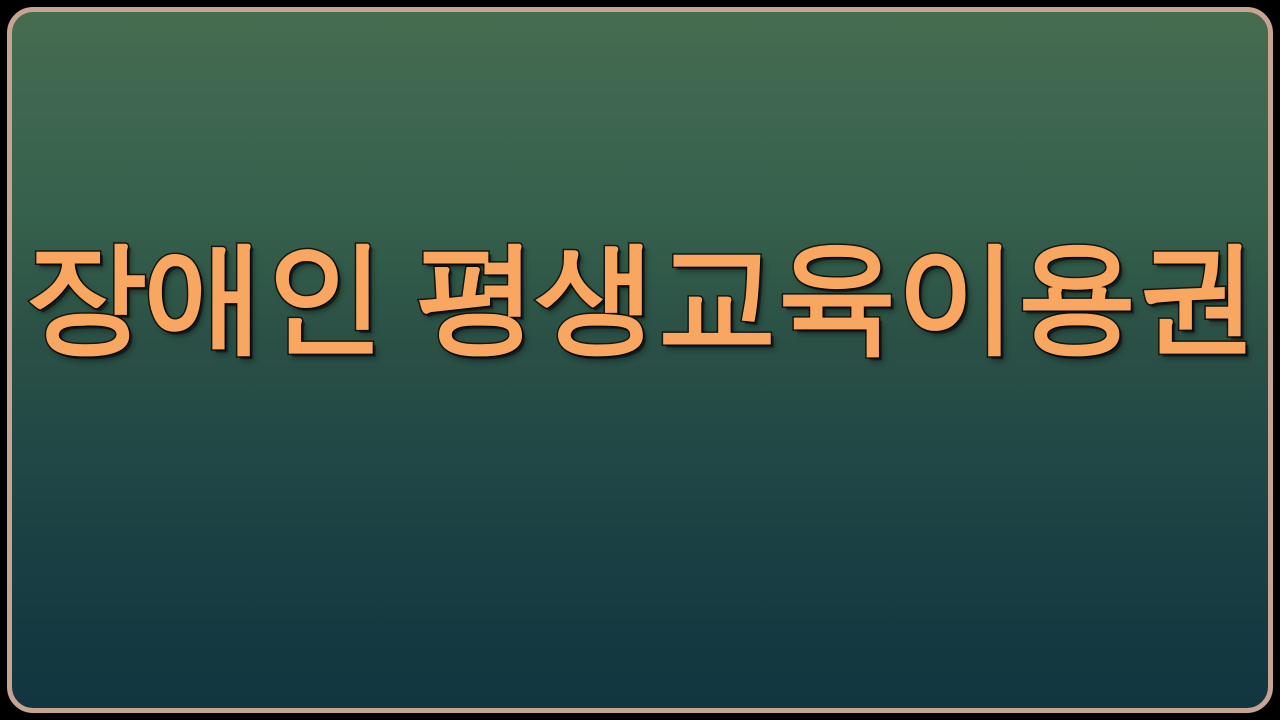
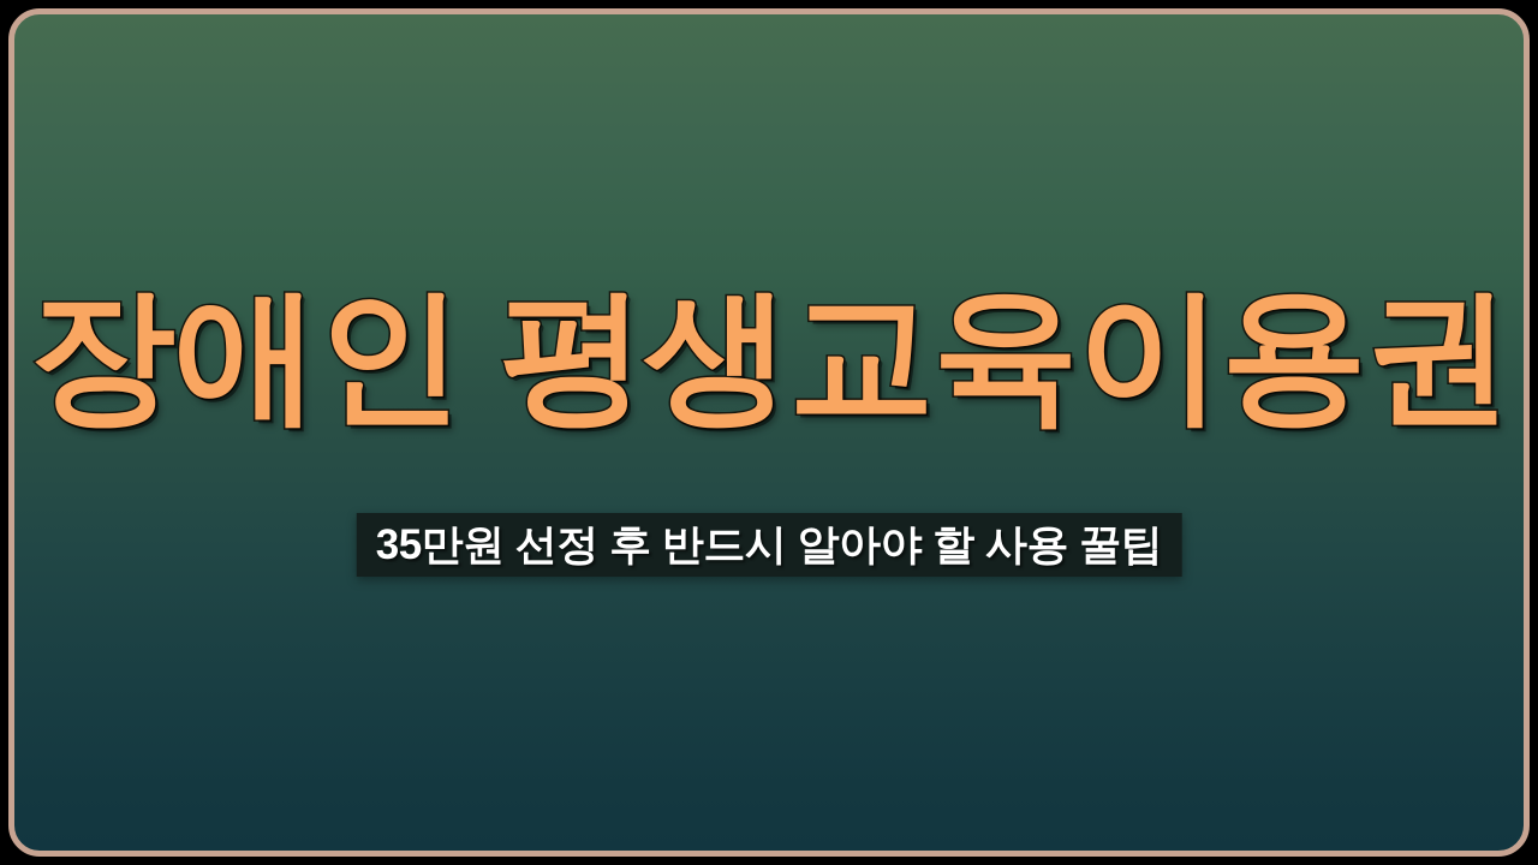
  장애인 평생교육이용권
+ 35만원 선정 후 반드시 알아야 할 사용 꿀팁
